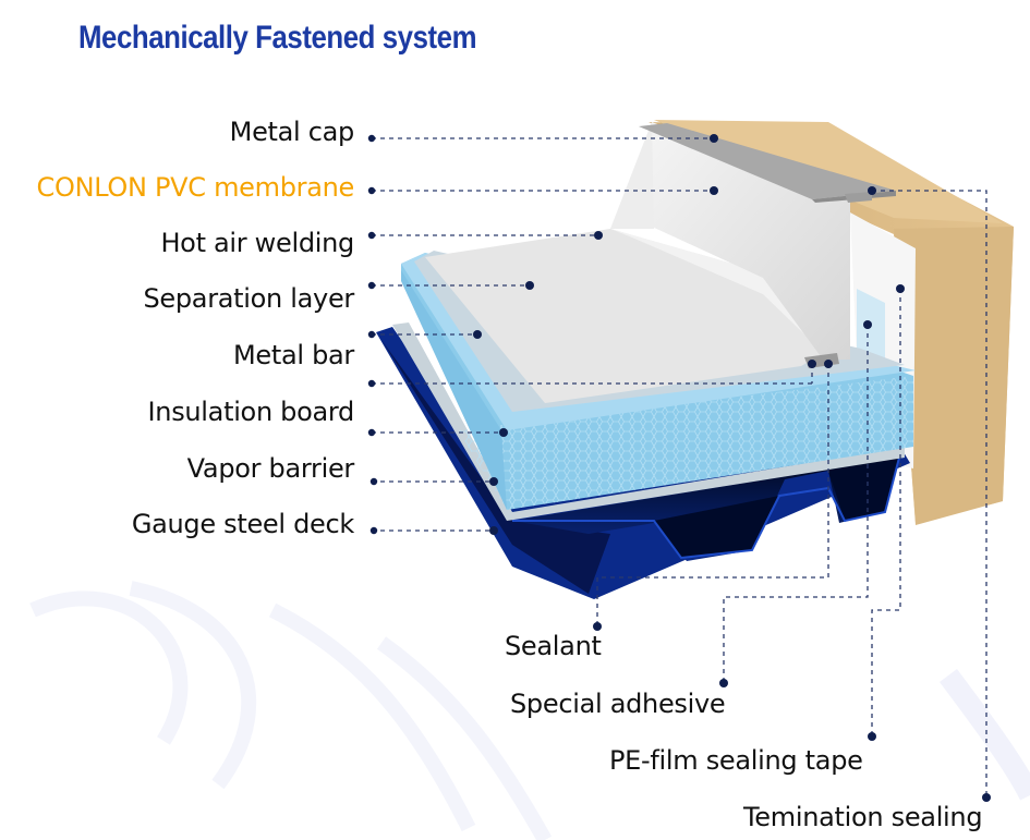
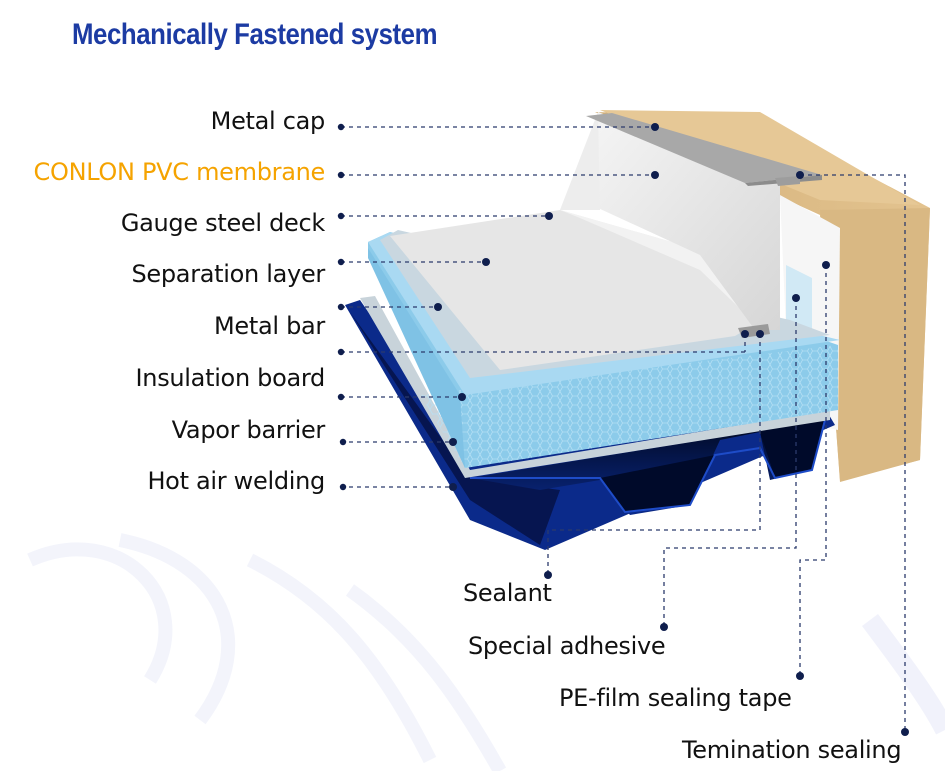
  Mechanically Fastened system
  Metal cap
  CONLON PVC membrane
- Hot air welding
+ Gauge steel deck
  Separation layer
  Metal bar
  Insulation board
  Vapor barrier
- Gauge steel deck
+ Hot air welding
  Sealant
  Special adhesive
  PE-film sealing tape
  Temination sealing
